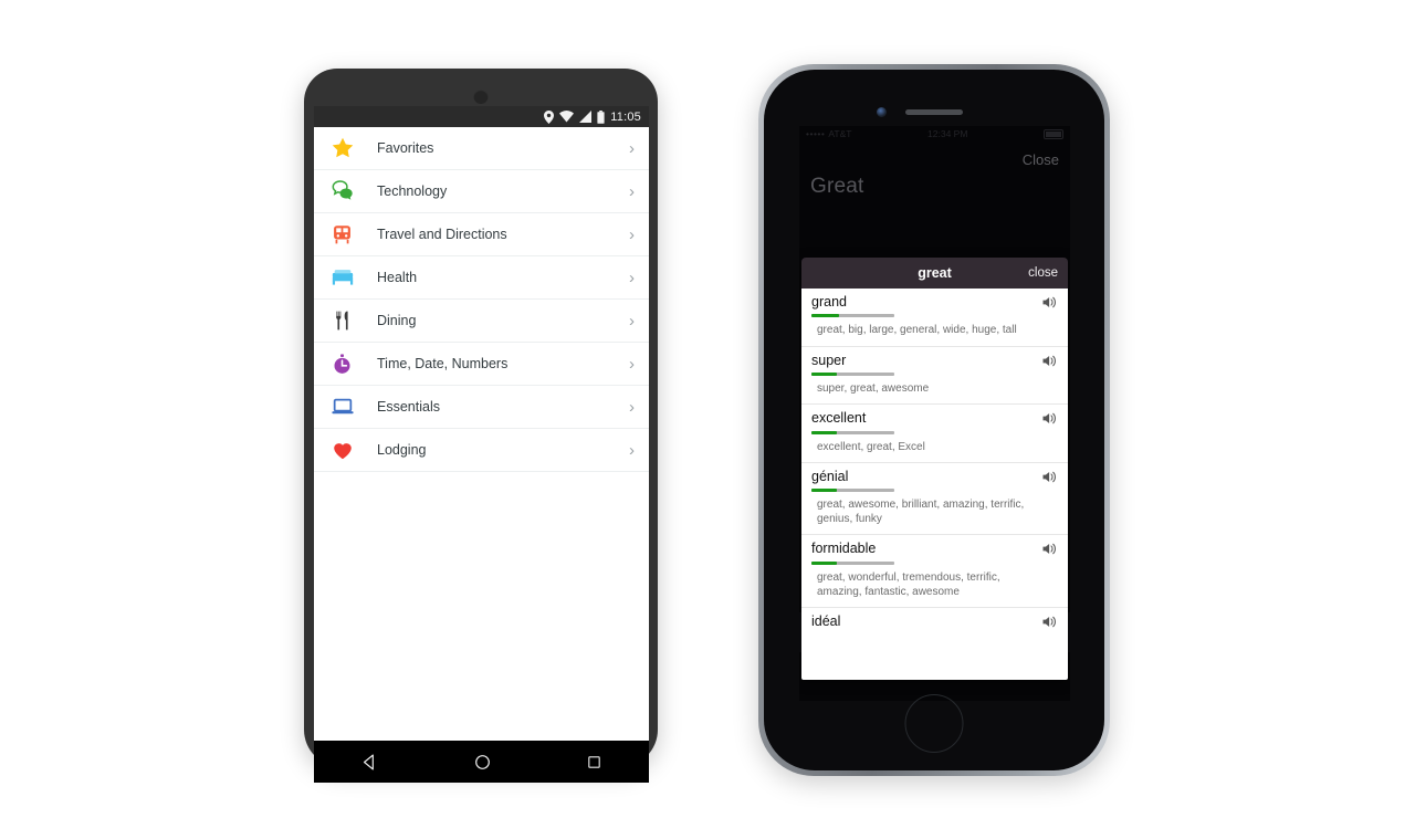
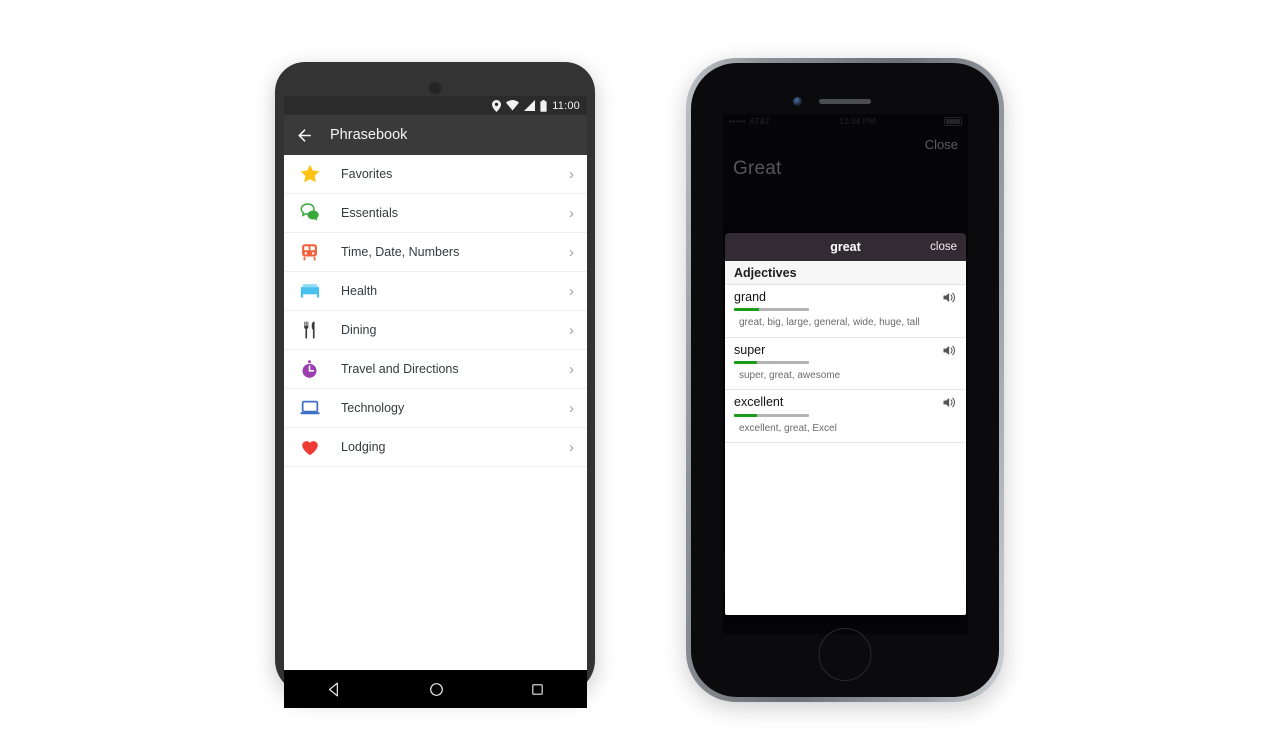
- 11:05
+ 11:00
+ Phrasebook
  Favorites
  ›
- Technology
+ Essentials
  ›
- Travel and Directions
+ Time, Date, Numbers
  ›
  Health
  ›
  Dining
  ›
- Time, Date, Numbers
+ Travel and Directions
  ›
- Essentials
+ Technology
  ›
  Lodging
  ›
  •••••
  AT&T
  12:34 PM
  Close
  Great
  great
  close
+ Adjectives
  grand
  great, big, large, general, wide, huge, tall
  super
  super, great, awesome
  excellent
  excellent, great, Excel
- génial
- great, awesome, brilliant, amazing, terrific, genius, funky
- formidable
- great, wonderful, tremendous, terrific, amazing, fantastic, awesome
- idéal
